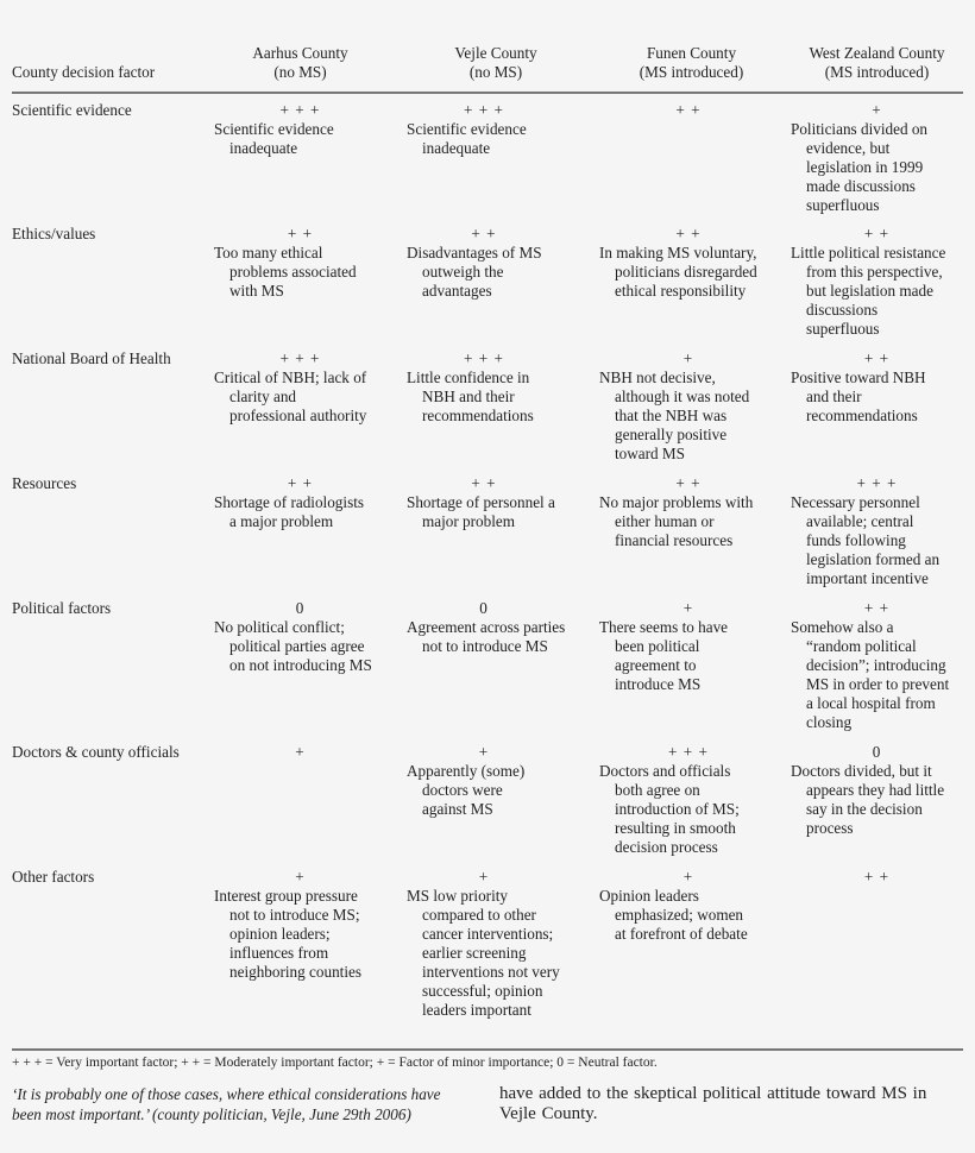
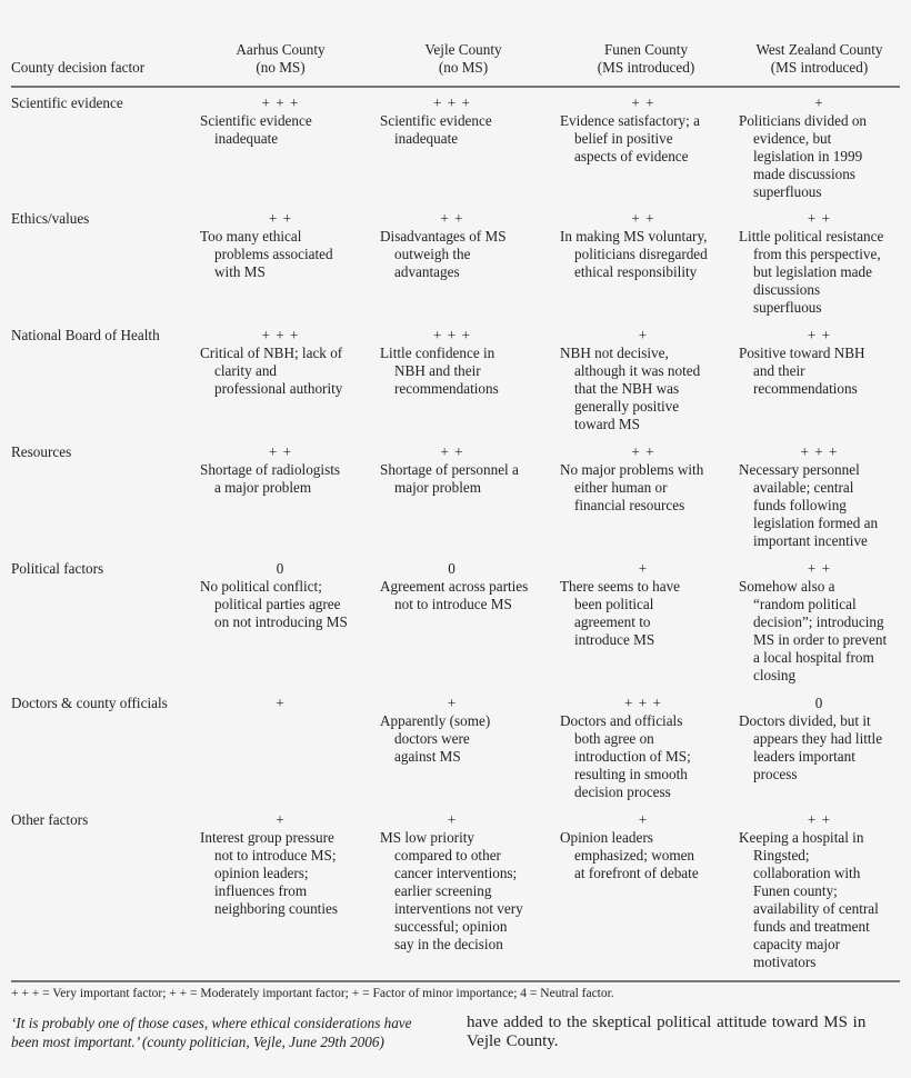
  County decision factor
  Aarhus County
  (no MS)
  Vejle County
  (no MS)
  Funen County
  (MS introduced)
  West Zealand County
  (MS introduced)
  Scientific evidence
  + + +
  Scientific evidence
  inadequate
  + + +
  Scientific evidence
  inadequate
  + +
+ Evidence satisfactory; a
+ belief in positive
+ aspects of evidence
  +
  Politicians divided on
  evidence, but
  legislation in 1999
  made discussions
  superfluous
  Ethics/values
  + +
  Too many ethical
  problems associated
  with MS
  + +
  Disadvantages of MS
  outweigh the
  advantages
  + +
  In making MS voluntary,
  politicians disregarded
  ethical responsibility
  + +
  Little political resistance
  from this perspective,
  but legislation made
  discussions
  superfluous
  National Board of Health
  + + +
  Critical of NBH; lack of
  clarity and
  professional authority
  + + +
  Little confidence in
  NBH and their
  recommendations
  +
  NBH not decisive,
  although it was noted
  that the NBH was
  generally positive
  toward MS
  + +
  Positive toward NBH
  and their
  recommendations
  Resources
  + +
  Shortage of radiologists
  a major problem
  + +
  Shortage of personnel a
  major problem
  + +
  No major problems with
  either human or
  financial resources
  + + +
  Necessary personnel
  available; central
  funds following
  legislation formed an
  important incentive
  Political factors
  0
  No political conflict;
  political parties agree
  on not introducing MS
  0
  Agreement across parties
  not to introduce MS
  +
  There seems to have
  been political
  agreement to
  introduce MS
  + +
  Somehow also a
  “random political
  decision”; introducing
  MS in order to prevent
  a local hospital from
  closing
  Doctors & county officials
  +
  +
  Apparently (some)
  doctors were
  against MS
  + + +
  Doctors and officials
  both agree on
  introduction of MS;
  resulting in smooth
  decision process
  0
  Doctors divided, but it
  appears they had little
- say in the decision
+ leaders important
  process
  Other factors
  +
  Interest group pressure
  not to introduce MS;
  opinion leaders;
  influences from
  neighboring counties
  +
  MS low priority
  compared to other
  cancer interventions;
  earlier screening
  interventions not very
  successful; opinion
- leaders important
+ say in the decision
  +
  Opinion leaders
  emphasized; women
  at forefront of debate
  + +
+ Keeping a hospital in
+ Ringsted;
+ collaboration with
+ Funen county;
+ availability of central
+ funds and treatment
+ capacity major
+ motivators
- + + + = Very important factor; + + = Moderately important factor; + = Factor of minor importance; 0 = Neutral factor.
+ + + + = Very important factor; + + = Moderately important factor; + = Factor of minor importance; 4 = Neutral factor.
  ‘It is probably one of those cases, where ethical considerations have
  been most important.’ (county politician, Vejle, June 29th 2006)
  have added to the skeptical political attitude toward MS in
  Vejle County.
